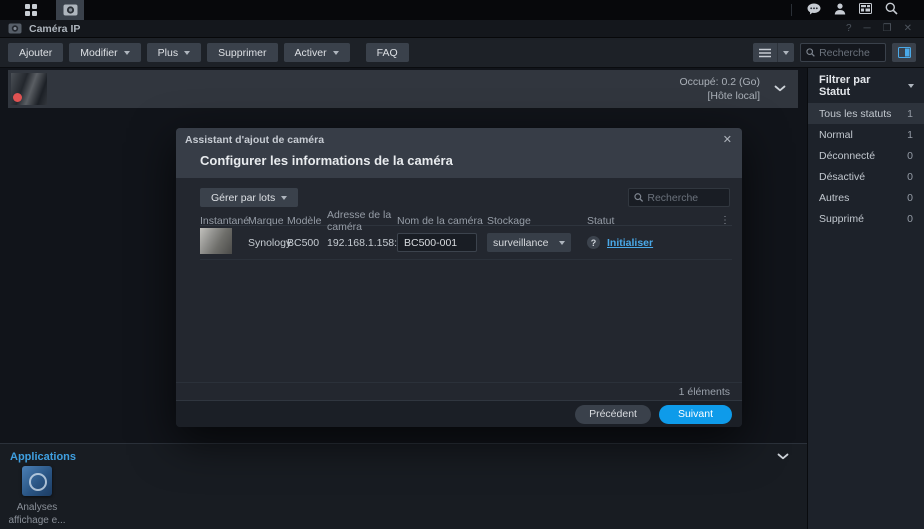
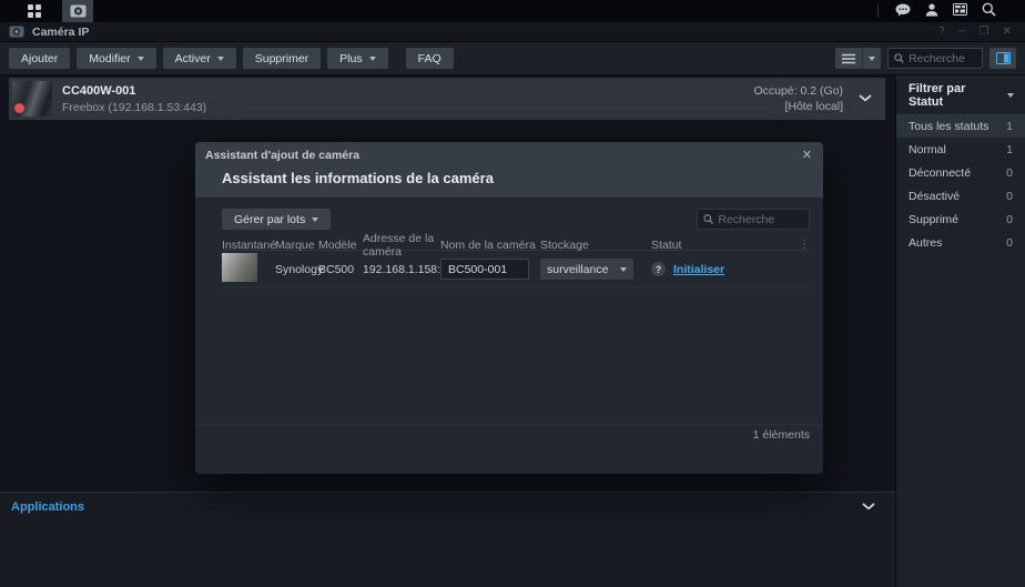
  Caméra IP
  ?
  ─
  ❐
  ✕
  Ajouter
  Modifier
- Plus
+ Activer
  Supprimer
- Activer
+ Plus
  FAQ
  Recherche
+ CC400W-001
+ Freebox (192.168.1.53:443)
  Occupé: 0.2 (Go)
  [Hôte local]
  Filtrer par Statut
  Tous les statuts
  1
  Normal
  1
  Déconnecté
  0
  Désactivé
  0
- Autres
+ Supprimé
  0
- Supprimé
+ Autres
  0
  Assistant d'ajout de caméra
  ✕
- Configurer les informations de la caméra
+ Assistant les informations de la caméra
  Gérer par lots
  Recherche
  Instantané
  Marque
  Modèle
  Adresse de la caméra
  Nom de la caméra
  Stockage
  Statut
  ⋮
  Synolog
  BC500
  192.168.1.158:
  BC500-001
  surveillance
  ?
  Initialiser
  1 éléments
- Précédent
- Suivant
  Applications
- Analyses
- affichage e...
